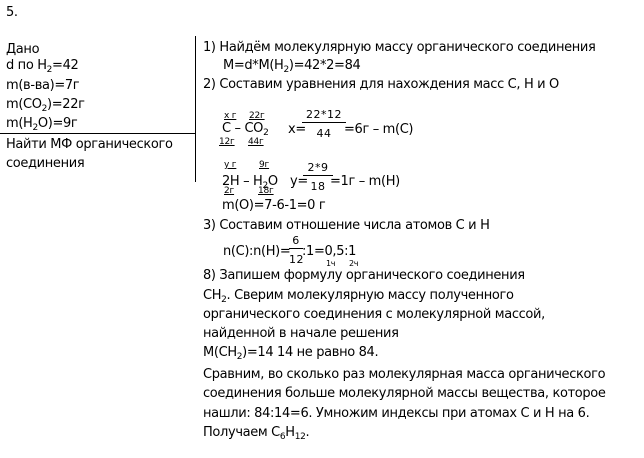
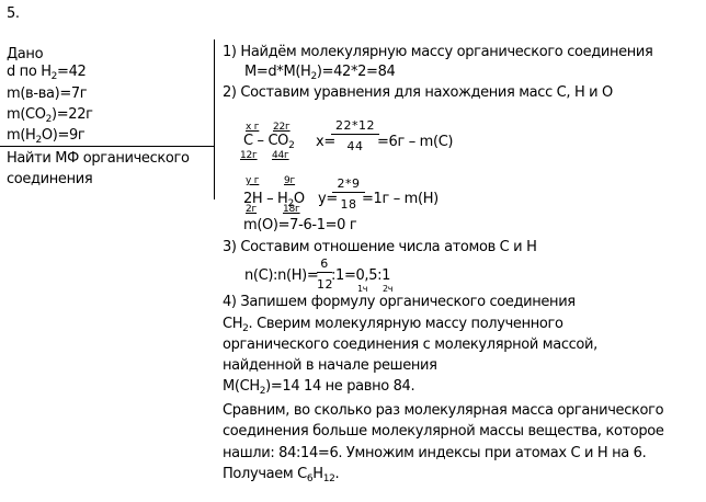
  5.
  Дано
  d по H2=42
  m(в-ва)=7г
  m(CO2)=22г
  m(H2O)=9г
  Найти МФ органического
  соединения
  1) Найдём молекулярную массу органического соединения
  M=d*M(H2)=42*2=84
  2) Составим уравнения для нахождения масс C, H и O
  x г
  22г
  C – CO2
  12г
  44г
  x=
  22*12
  44
  =6г – m(C)
  y г
  9г
  2H – H2O
  2г
  18г
  y=
  2*9
  18
  =1г – m(H)
  m(O)=7-6-1=0 г
  3) Составим отношение числа атомов C и H
  n(C):n(H)=
  6
  12
  :1=0,5:1
  1ч
  2ч
- 8) Запишем формулу органического соединения
+ 4) Запишем формулу органического соединения
  CH2. Сверим молекулярную массу полученного
  органического соединения с молекулярной массой,
  найденной в начале решения
  M(CH2)=14 14 не равно 84.
  Сравним, во сколько раз молекулярная масса органического
  соединения больше молекулярной массы вещества, которое
  нашли: 84:14=6. Умножим индексы при атомах C и H на 6.
  Получаем C6H12.
